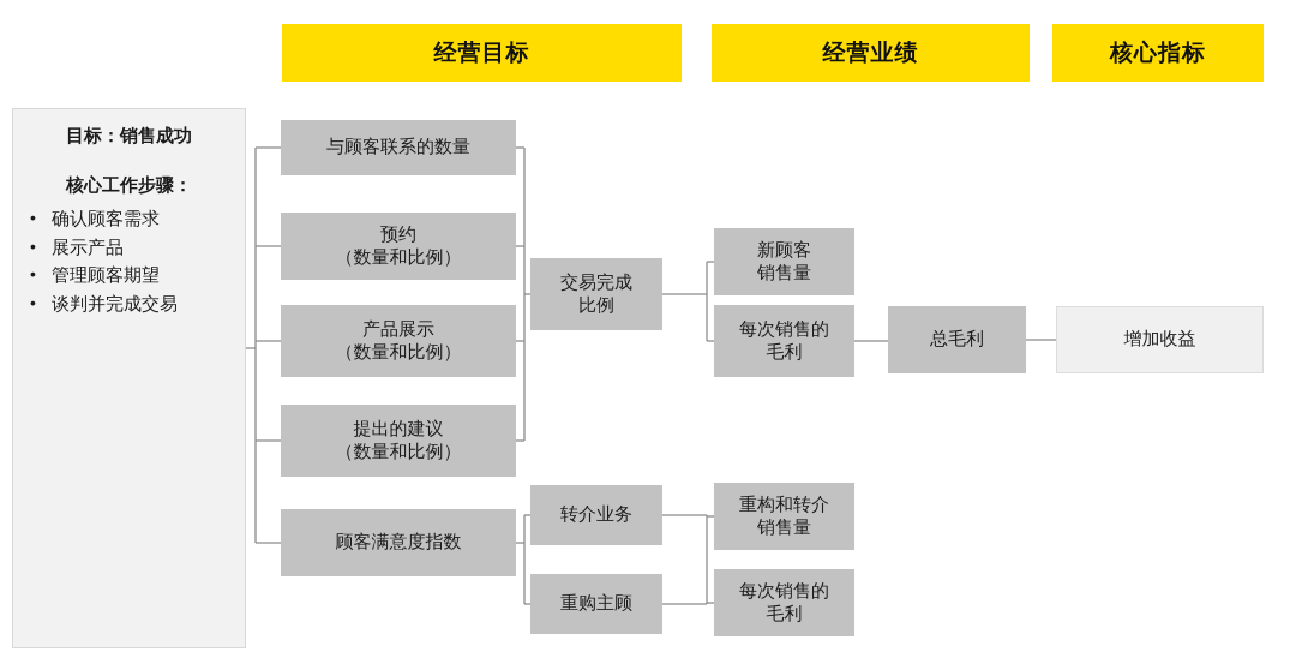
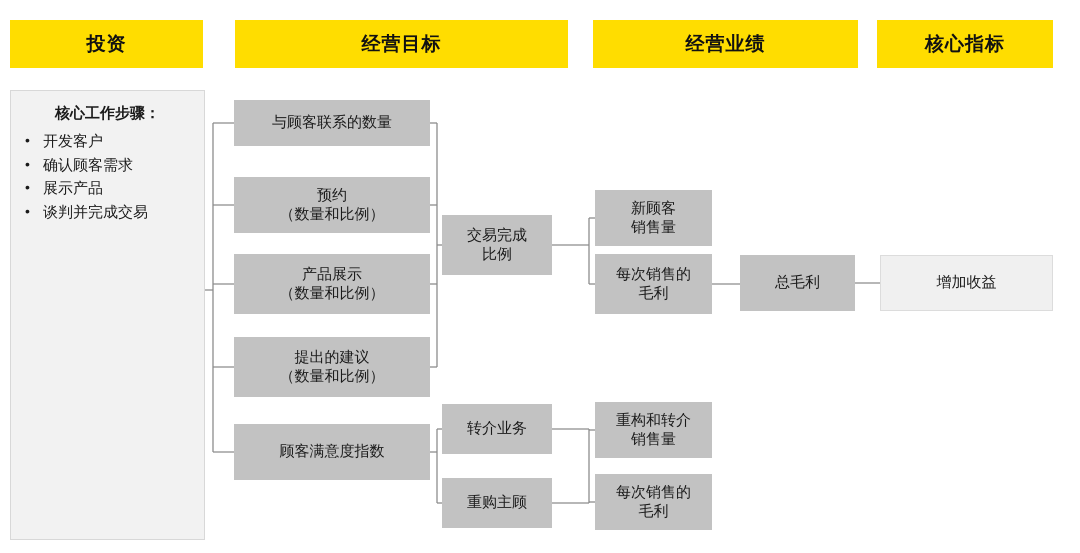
+ 投资
  经营目标
  经营业绩
  核心指标
- 目标：销售成功
  核心工作步骤：
+ 开发客户
  确认顾客需求
  展示产品
- 管理顾客期望
  谈判并完成交易
  与顾客联系的数量
  预约
  （数量和比例）
  产品展示
  （数量和比例）
  提出的建议
  （数量和比例）
  顾客满意度指数
  交易完成
  比例
  转介业务
  重购主顾
  新顾客
  销售量
  每次销售的
  毛利
  重构和转介
  销售量
  每次销售的
  毛利
  总毛利
  增加收益
